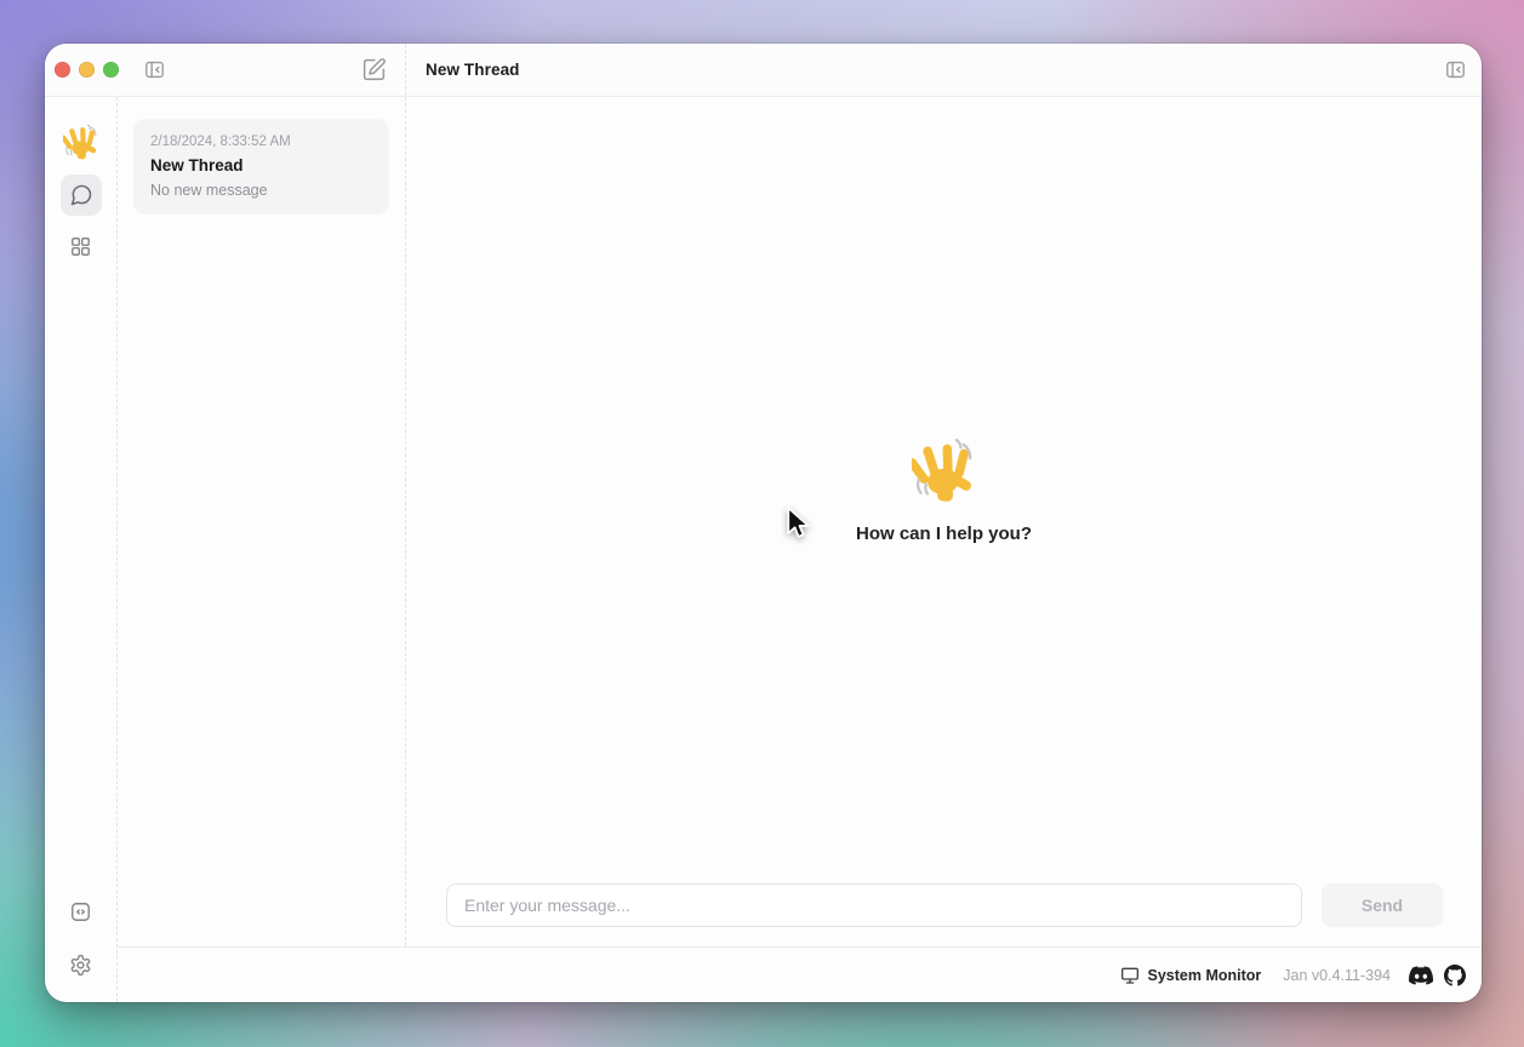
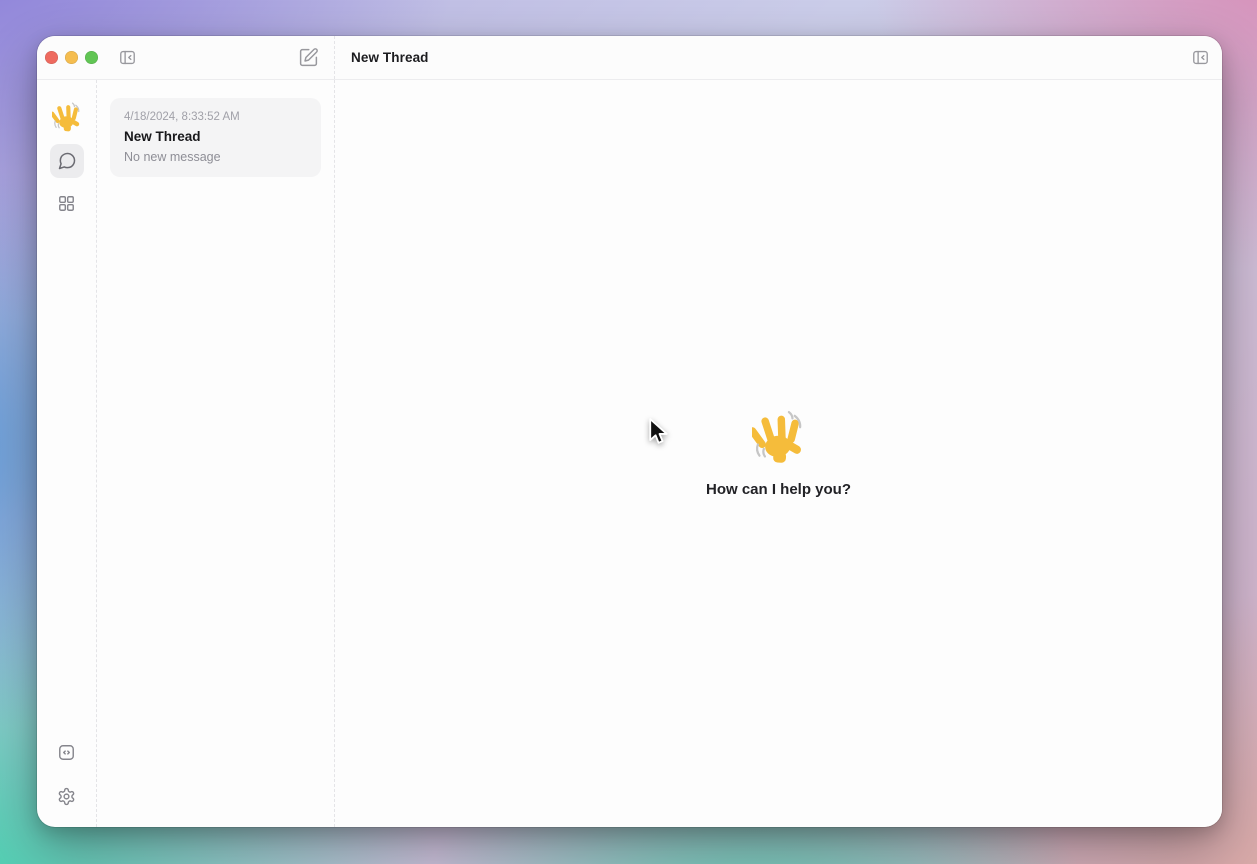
  New Thread
- 2/18/2024, 8:33:52 AM
+ 4/18/2024, 8:33:52 AM
  New Thread
  No new message
  How can I help you?
- Enter your message...
- Send
- System Monitor
- Jan v0.4.11-394
